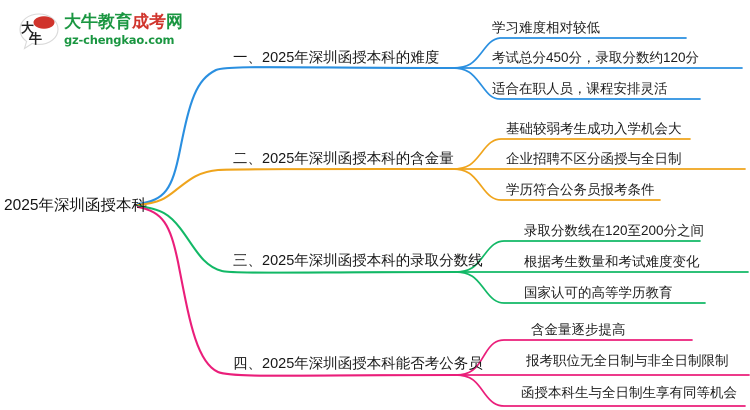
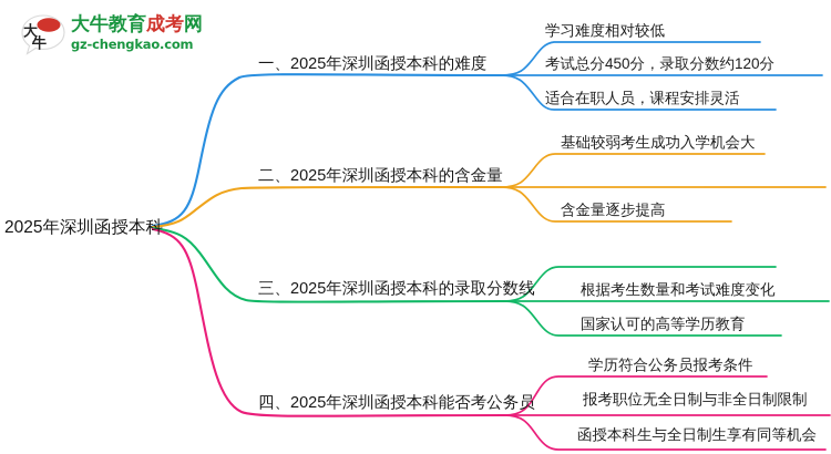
  大
  牛
  大牛教育成考网
  gz-chengkao.com
  2025年深圳函授本科
  一、2025年深圳函授本科的难度
  二、2025年深圳函授本科的含金量
  三、2025年深圳函授本科的录取分数线
  四、2025年深圳函授本科能否考公务员
  学习难度相对较低
  考试总分450分，录取分数约120分
  适合在职人员，课程安排灵活
  基础较弱考生成功入学机会大
- 企业招聘不区分函授与全日制
- 学历符合公务员报考条件
+ 含金量逐步提高
- 录取分数线在120至200分之间
  根据考生数量和考试难度变化
  国家认可的高等学历教育
- 含金量逐步提高
+ 学历符合公务员报考条件
  报考职位无全日制与非全日制限制
  函授本科生与全日制生享有同等机会
